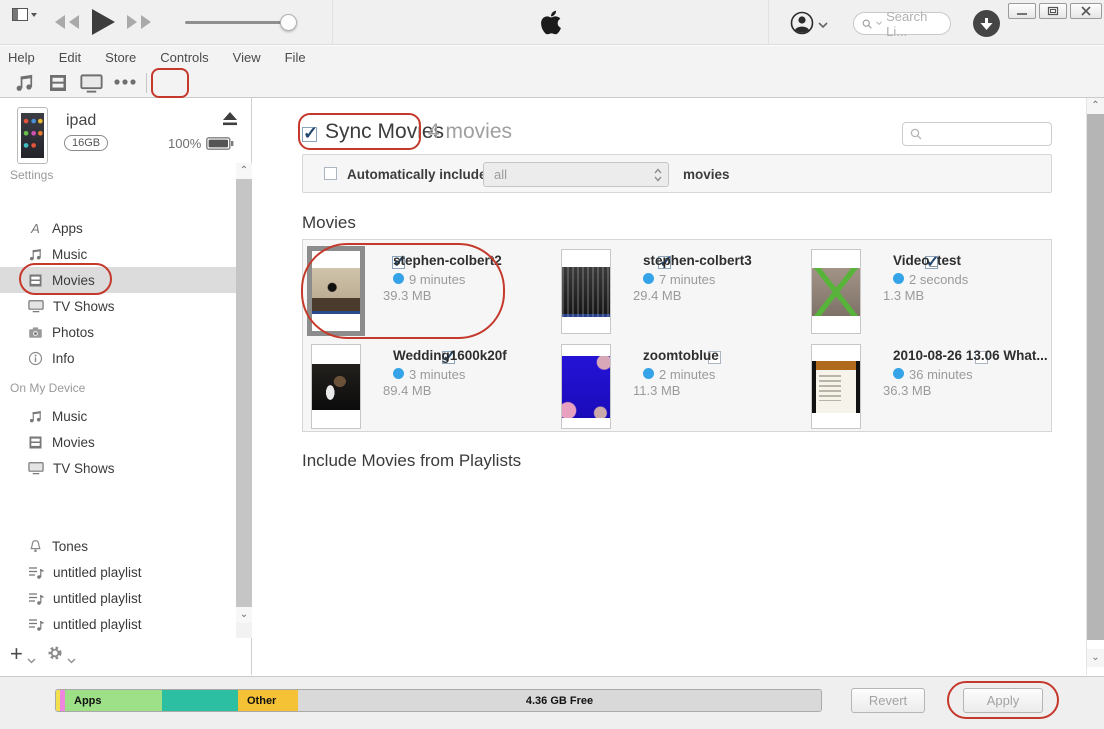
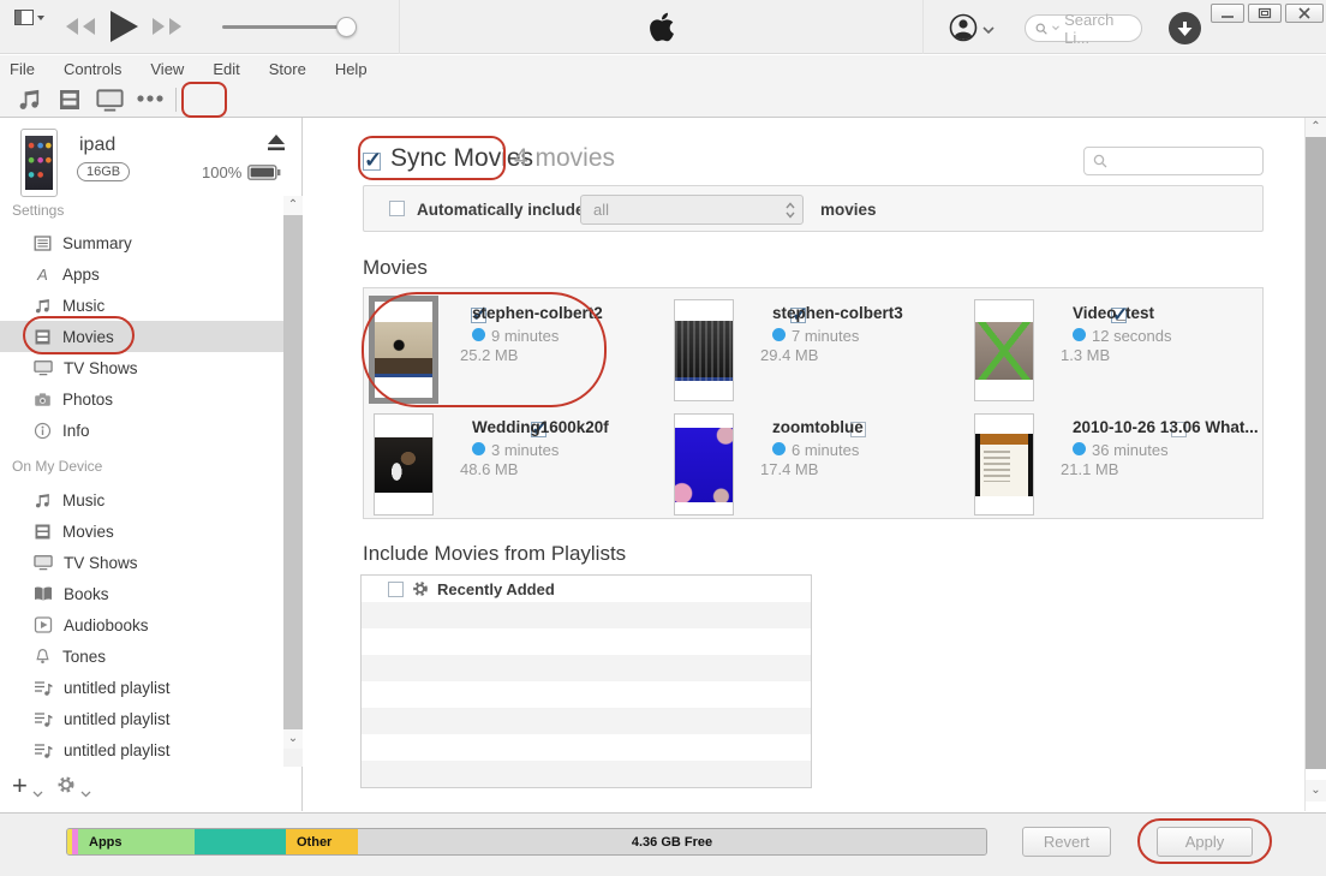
  Search Li...
- Help
+ File
- Edit
+ Controls
- Store
+ View
- Controls
+ Edit
- View
+ Store
- File
+ Help
  ipad
  16GB
  100%
  Settings
+ Summary
  A
  Apps
  Music
  Movies
  TV Shows
  Photos
  Info
  On My Device
  Music
  Movies
  TV Shows
+ Books
+ Audiobooks
  Tones
  untitled playlist
  untitled playlist
  untitled playlist
  ⌃
  ⌄
  +
  Sync Movies
  4 movies
  Automatically includ
  all
  movies
  Movies
  stephen-colbert2
  9 minutes
- 39.3 MB
+ 25.2 MB
  stephen-colbert3
  7 minutes
  29.4 MB
  Video_test
- 2 seconds
+ 12 seconds
  1.3 MB
  Wedding1600k20f
  3 minutes
- 89.4 MB
+ 48.6 MB
  zoomtoblue
- 2 minutes
+ 6 minutes
- 11.3 MB
+ 17.4 MB
- 2010-08-26 13.06 What...
+ 2010-10-26 13.06 What...
  36 minutes
- 36.3 MB
+ 21.1 MB
  Include Movies from Playlists
+ Recently Added
  ⌃
  ⌄
  Apps
  Other
  4.36 GB Free
  Revert
  Apply
